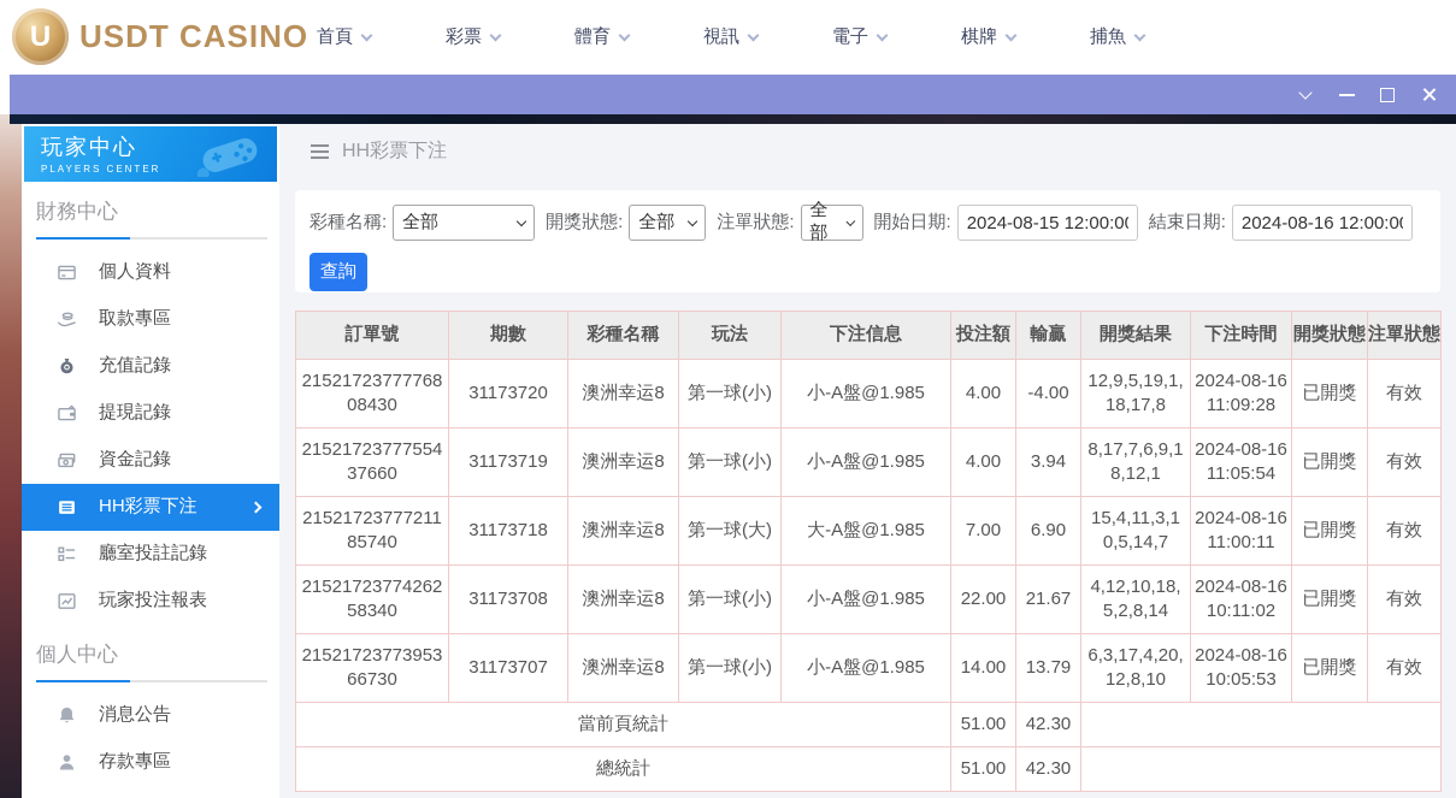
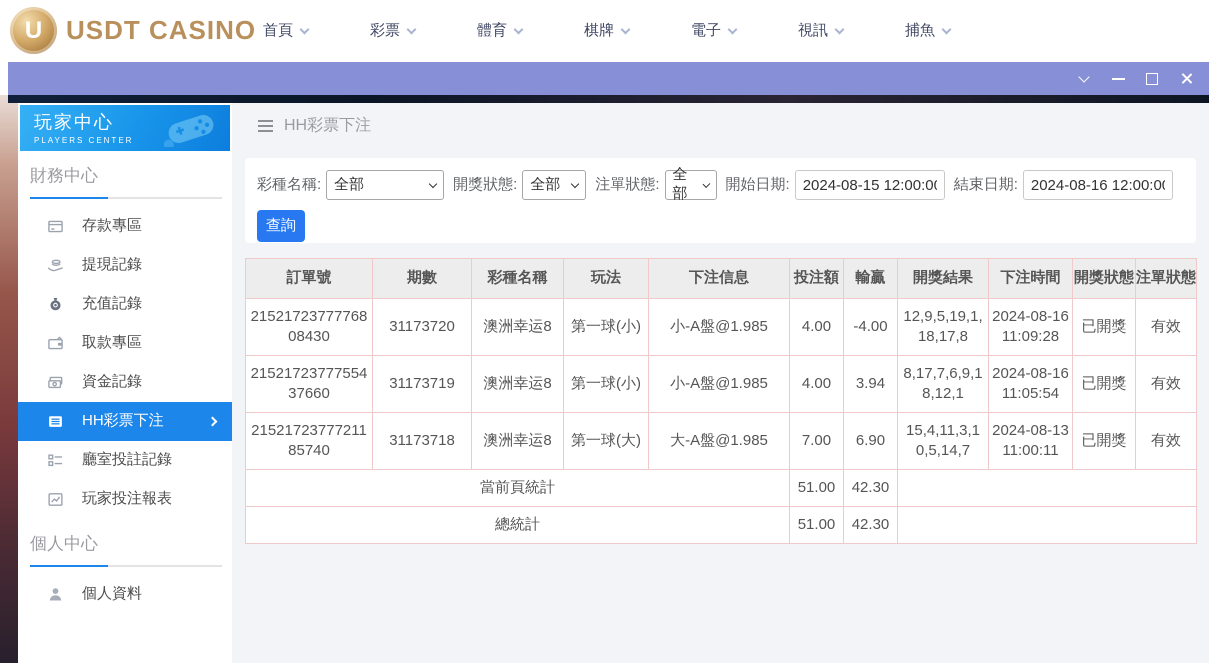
  U
  USDT CASINO
  首頁
  彩票
  體育
- 視訊
+ 棋牌
  電子
- 棋牌
+ 視訊
  捕魚
  玩家中心
  PLAYERS CENTER
  財務中心
- 個人資料
+ 存款專區
- 取款專區
+ 提現記錄
  充值記錄
- 提現記錄
+ 取款專區
  資金記錄
  HH彩票下注
  廳室投註記錄
  玩家投注報表
  個人中心
- 消息公告
- 存款專區
+ 個人資料
  HH彩票下注
  彩種名稱:
  全部
  開獎狀態:
  全部
  注單狀態:
  全部
  開始日期:
  2024-08-15 12:00:0
  結束日期:
  2024-08-16 12:00:0
  查詢
  訂單號	期數	彩種名稱	玩法	下注信息	投注額	輸贏	開獎結果	下注時間	開獎狀態	注單狀態
  2152172377776808430	31173720	澳洲幸运8	第一球(小)	小-A盤@1.985	4.00	-4.00	12,9,5,19,1,18,17,8	2024-08-16 11:09:28	已開獎	有效
  2152172377755437660	31173719	澳洲幸运8	第一球(小)	小-A盤@1.985	4.00	3.94	8,17,7,6,9,18,12,1	2024-08-16 11:05:54	已開獎	有效
- 2152172377721185740	31173718	澳洲幸运8	第一球(大)	大-A盤@1.985	7.00	6.90	15,4,11,3,10,5,14,7	2024-08-16 11:00:11	已開獎	有效
+ 2152172377721185740	31173718	澳洲幸运8	第一球(大)	大-A盤@1.985	7.00	6.90	15,4,11,3,10,5,14,7	2024-08-13 11:00:11	已開獎	有效
- 2152172377426258340	31173708	澳洲幸运8	第一球(小)	小-A盤@1.985	22.00	21.67	4,12,10,18,5,2,8,14	2024-08-16 10:11:02	已開獎	有效
- 2152172377395366730	31173707	澳洲幸运8	第一球(小)	小-A盤@1.985	14.00	13.79	6,3,17,4,20,12,8,10	2024-08-16 10:05:53	已開獎	有效
  當前頁統計	51.00	42.30
  總統計	51.00	42.30
